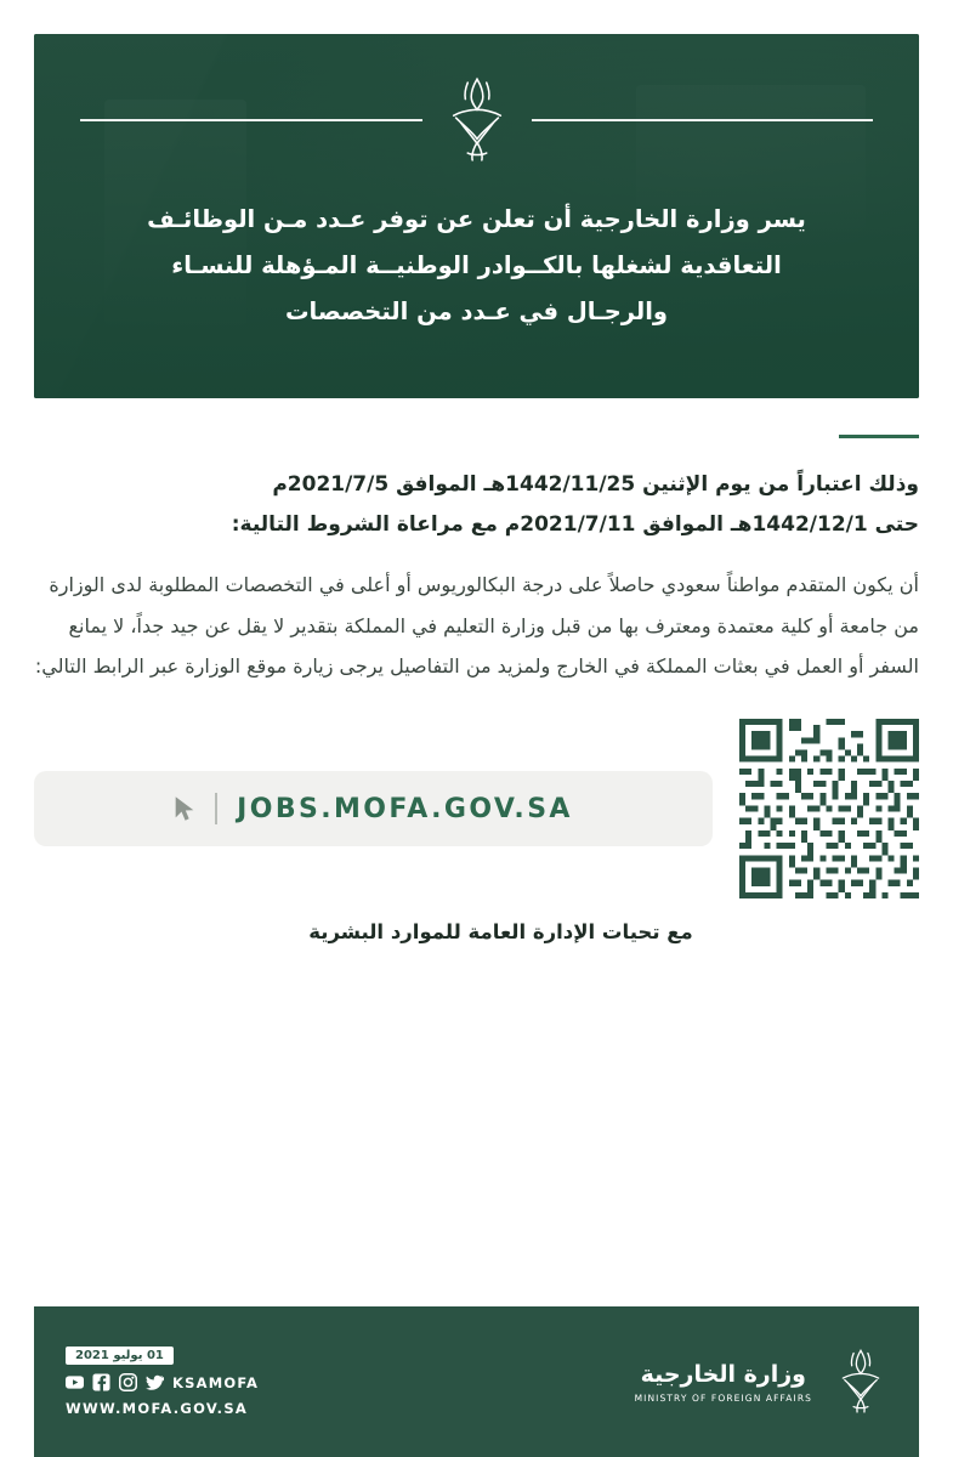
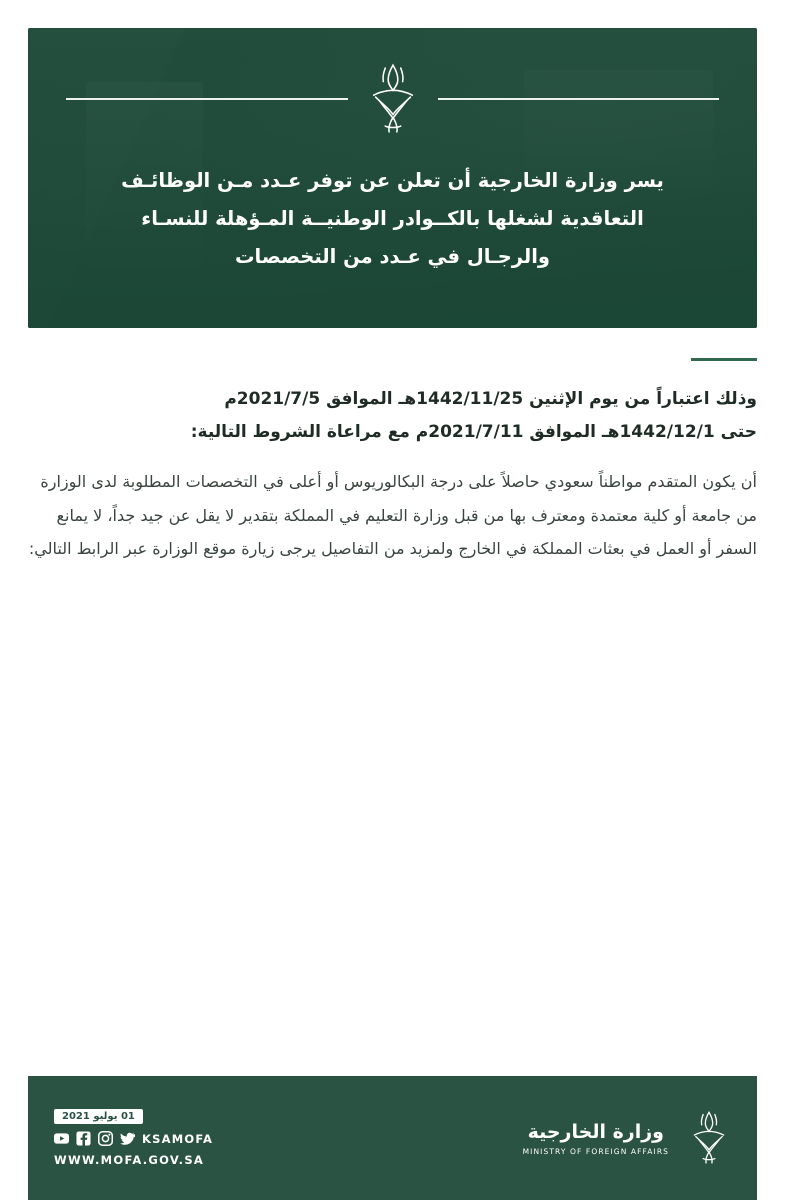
  يسر وزارة الخارجية أن تعلن عن توفر عـدد مـن الوظائـف التعاقدية لشغلها بالكــوادر الوطنيــة المـؤهلة للنسـاء والرجـال في عـدد من التخصصات
  وذلك اعتباراً من يوم الإثنين 1442/11/25هـ الموافق 2021/7/5م
  حتى 1442/12/1هـ الموافق 2021/7/11م مع مراعاة الشروط التالية:
  أن يكون المتقدم مواطناً سعودي حاصلاً على درجة البكالوريوس أو أعلى في التخصصات المطلوبة لدى الوزارة من جامعة أو كلية معتمدة ومعترف بها من قبل وزارة التعليم في المملكة بتقدير لا يقل عن جيد جداً، لا يمانع السفر أو العمل في بعثات المملكة في الخارج ولمزيد من التفاصيل يرجى زيارة موقع الوزارة عبر الرابط التالي:
- JOBS.MOFA.GOV.SA
- مع تحيات الإدارة العامة للموارد البشرية
  01 يوليو 2021
  KSAMOFA
  WWW.MOFA.GOV.SA
  وزارة الخارجية
  MINISTRY OF FOREIGN AFFAIRS
